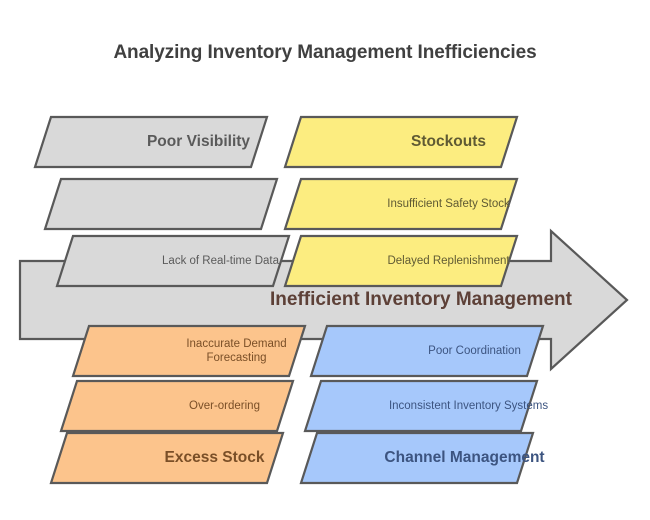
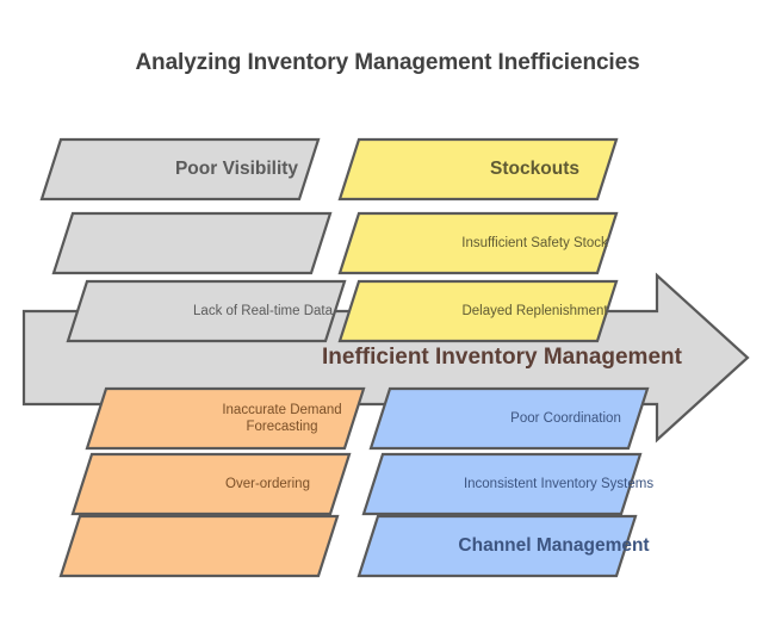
  Analyzing Inventory Management Inefficiencies
  Poor Visibility
  Lack of Real-time Data
  Stockouts
  Insufficient Safety Stock
  Delayed Replenishment
  Inaccurate Demand Forecasting
  Over-ordering
- Excess Stock
  Poor Coordination
  Inconsistent Inventory Systems
  Channel Management
  Inefficient Inventory Management
